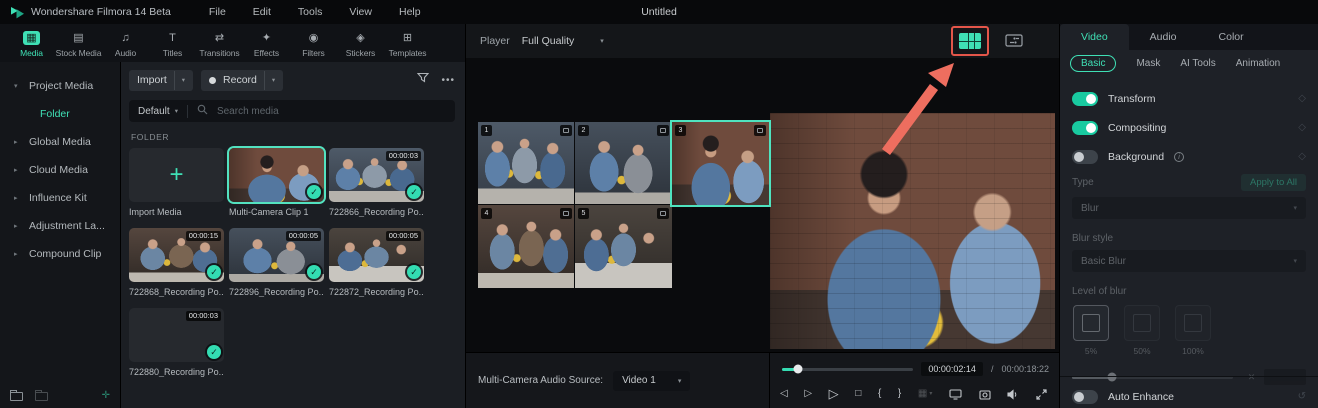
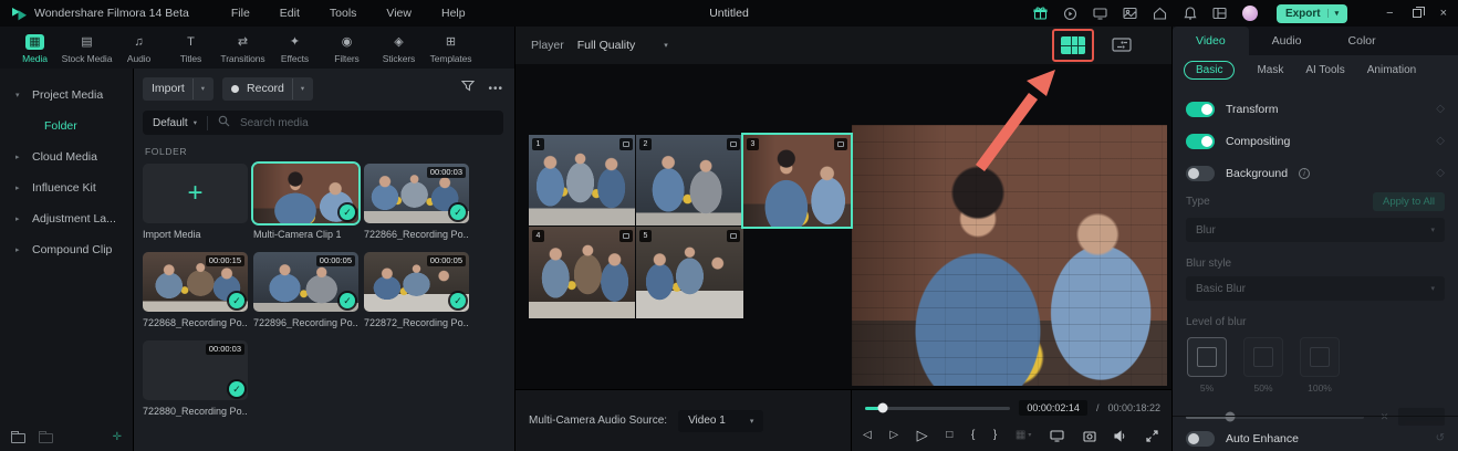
  Wondershare Filmora 14 Beta
  File
  Edit
  Tools
  View
  Help
  Untitled
+ Export
+ −
+ ×
  ▦
  Media
  ▤
  Stock Media
  ♫
  Audio
  T
  Titles
  ⇄
  Transitions
  ✦
  Effects
  ◉
  Filters
  ◈
  Stickers
  ⊞
  Templates
  Project Media
  Folder
- Global Media
  Cloud Media
  Influence Kit
  Adjustment La...
  Compound Clip
  ✛
  Import
  Record
  •••
  Default
  Search media
  FOLDER
  +
  Import Media
  ✓
  Multi-Camera Clip 1
  00:00:03
  ✓
  722866_Recording Po..
  00:00:15
  ✓
  722868_Recording Po..
  00:00:05
  ✓
  722896_Recording Po..
  00:00:05
  ✓
  722872_Recording Po..
  00:00:03
  ✓
  722880_Recording Po..
  Player
  Full Quality
  Multi-Camera Audio Source:
  Video 1
  00:00:02:14
  /
  00:00:18:22
  ◁
  ▷
  ▷
  □
  {
  }
  ▦
  Video
  Audio
  Color
  Basic
  Mask
  AI Tools
  Animation
  Transform
  ◇
  Compositing
  ◇
  Background
  ◇
  Type
  Apply to All
  Blur
  Blur style
  Basic Blur
  Level of blur
  5%
  50%
  100%
  Auto Enhance
  ↺
